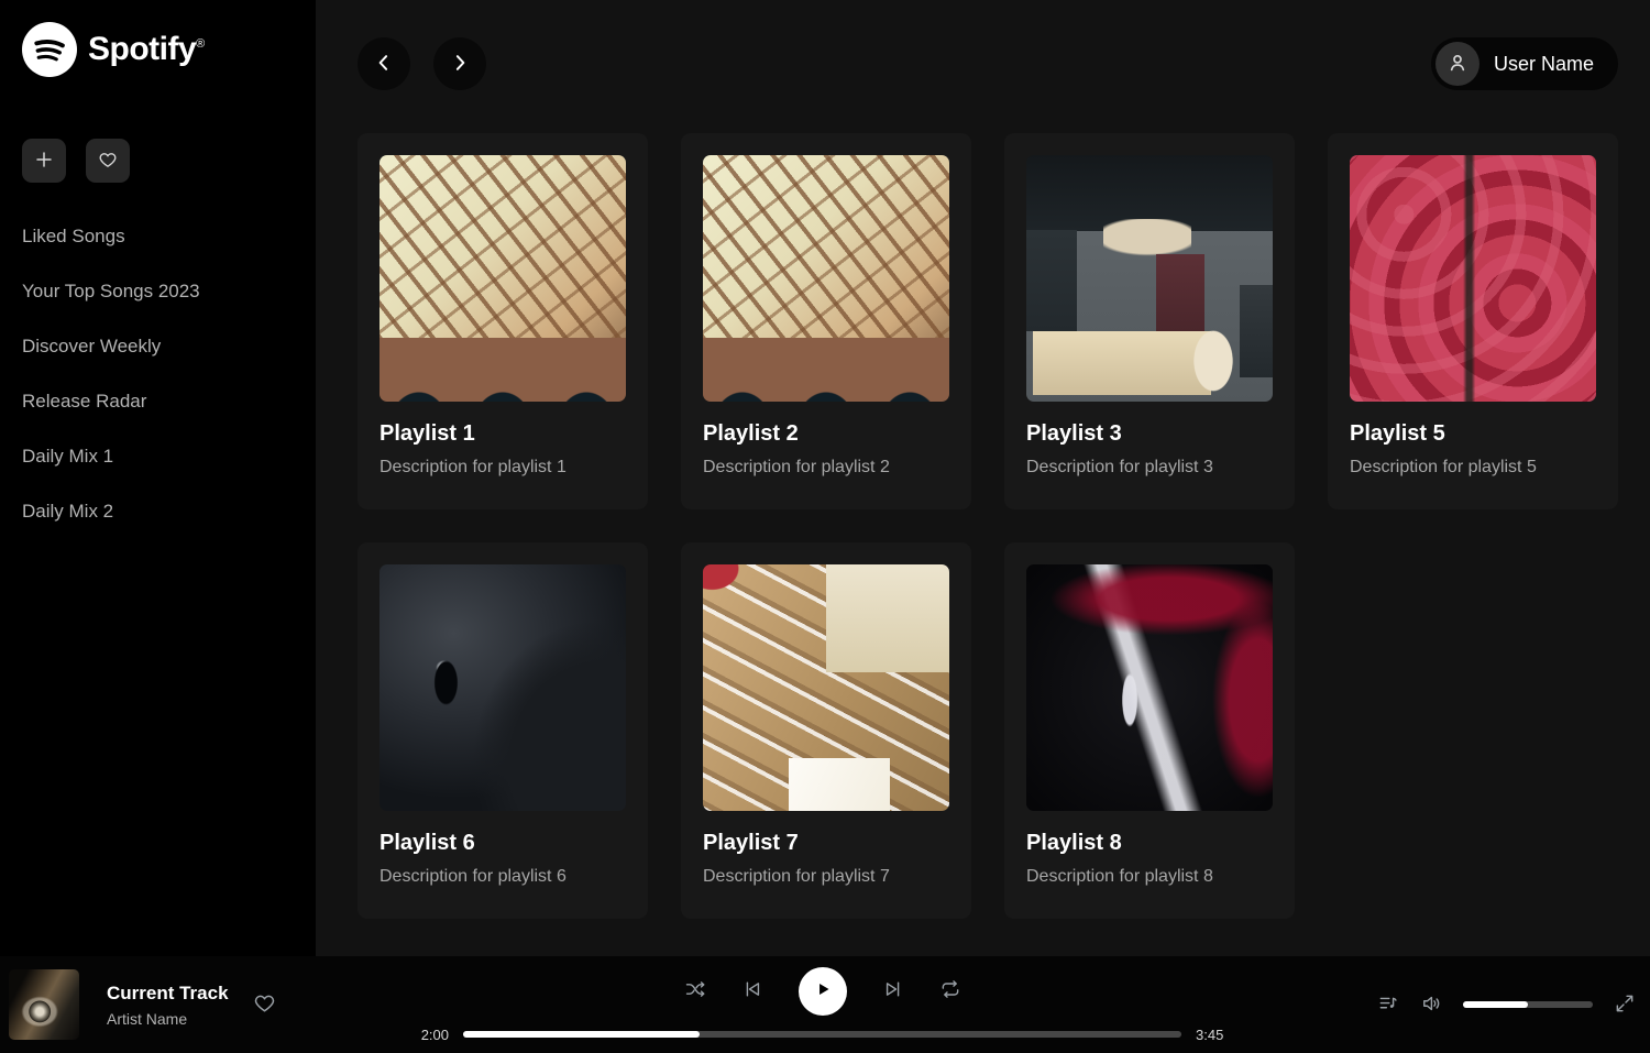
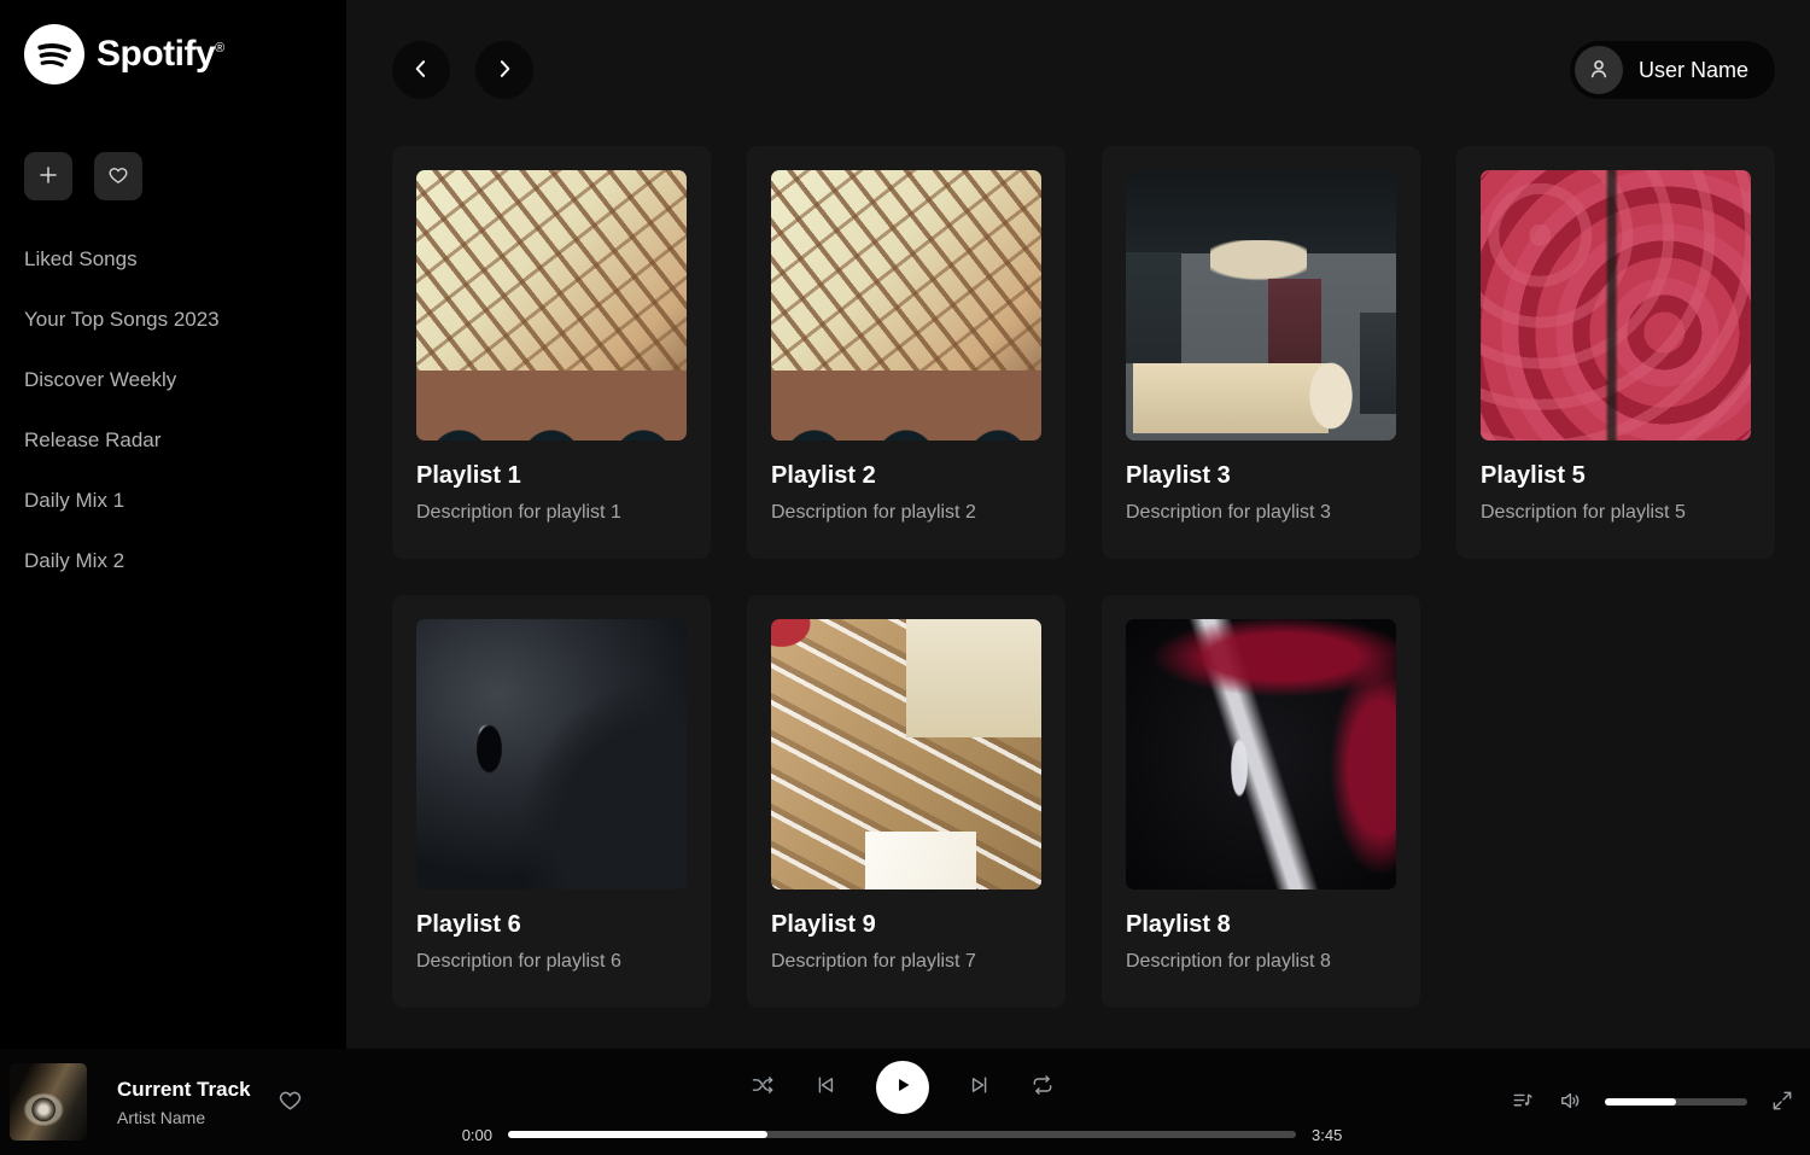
  Spotify®
  Liked Songs
  Your Top Songs 2023
  Discover Weekly
  Release Radar
  Daily Mix 1
  Daily Mix 2
  User Name
  Playlist 1
  Description for playlist 1
  Playlist 2
  Description for playlist 2
  Playlist 3
  Description for playlist 3
  Playlist 5
  Description for playlist 5
  Playlist 6
  Description for playlist 6
- Playlist 7
+ Playlist 9
  Description for playlist 7
  Playlist 8
  Description for playlist 8
  Current Track
  Artist Name
- 2:00
+ 0:00
  3:45
